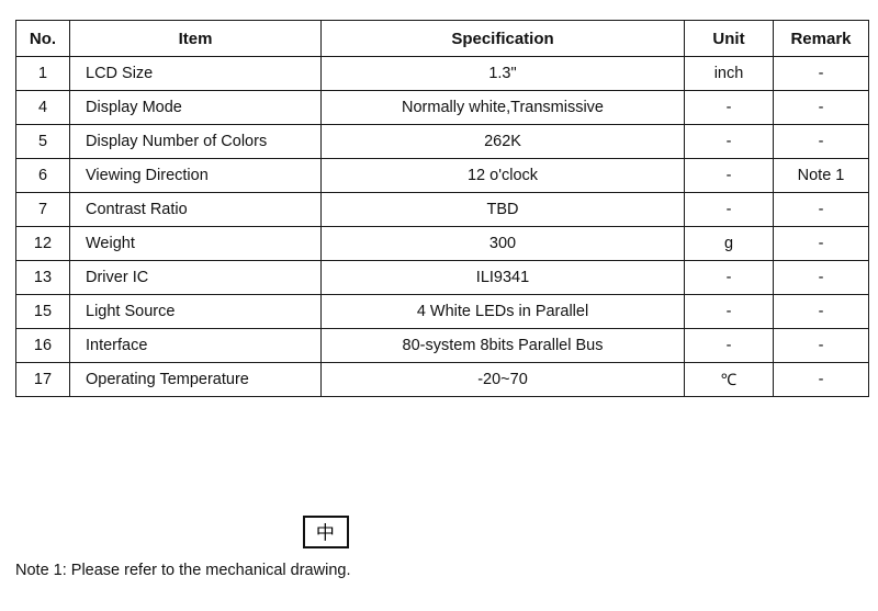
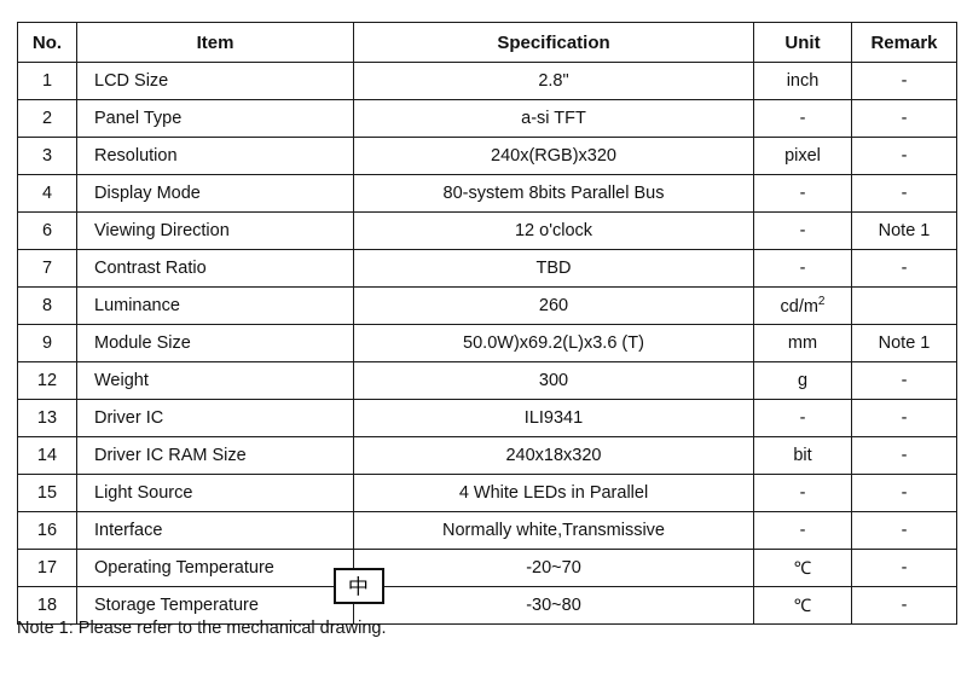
  No.	Item	Specification	Unit	Remark
- 1	LCD Size	1.3"	inch	-
+ 1	LCD Size	2.8"	inch	-
+ 2	Panel Type	a-si TFT	-	-
+ 3	Resolution	240x(RGB)x320	pixel	-
- 4	Display Mode	Normally white,Transmissive	-	-
+ 4	Display Mode	80-system 8bits Parallel Bus	-	-
- 5	Display Number of Colors	262K	-	-
  6	Viewing Direction	12 o'clock	-	Note 1
  7	Contrast Ratio	TBD	-	-
+ 8	Luminance	260	cd/m2
+ 9	Module Size	50.0W)x69.2(L)x3.6 (T)	mm	Note 1
  12	Weight	300	g	-
  13	Driver IC	ILI9341	-	-
+ 14	Driver IC RAM Size	240x18x320	bit	-
  15	Light Source	4 White LEDs in Parallel	-	-
- 16	Interface	80-system 8bits Parallel Bus	-	-
+ 16	Interface	Normally white,Transmissive	-	-
  17	Operating Temperature	-20~70	℃	-
+ 18	Storage Temperature	-30~80	℃	-
  Note 1: Please refer to the mechanical drawing.
  中
